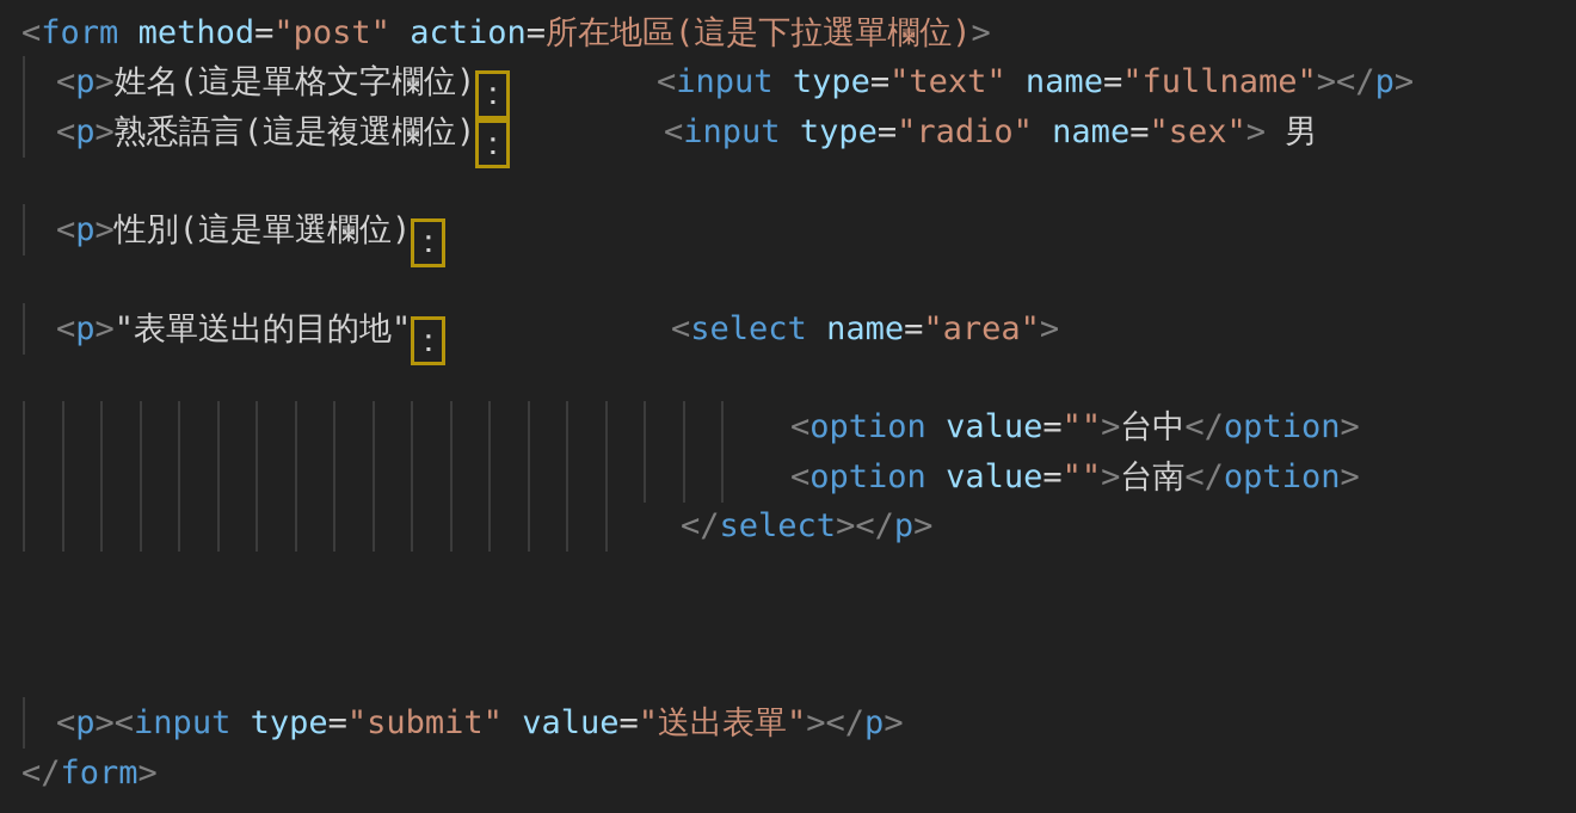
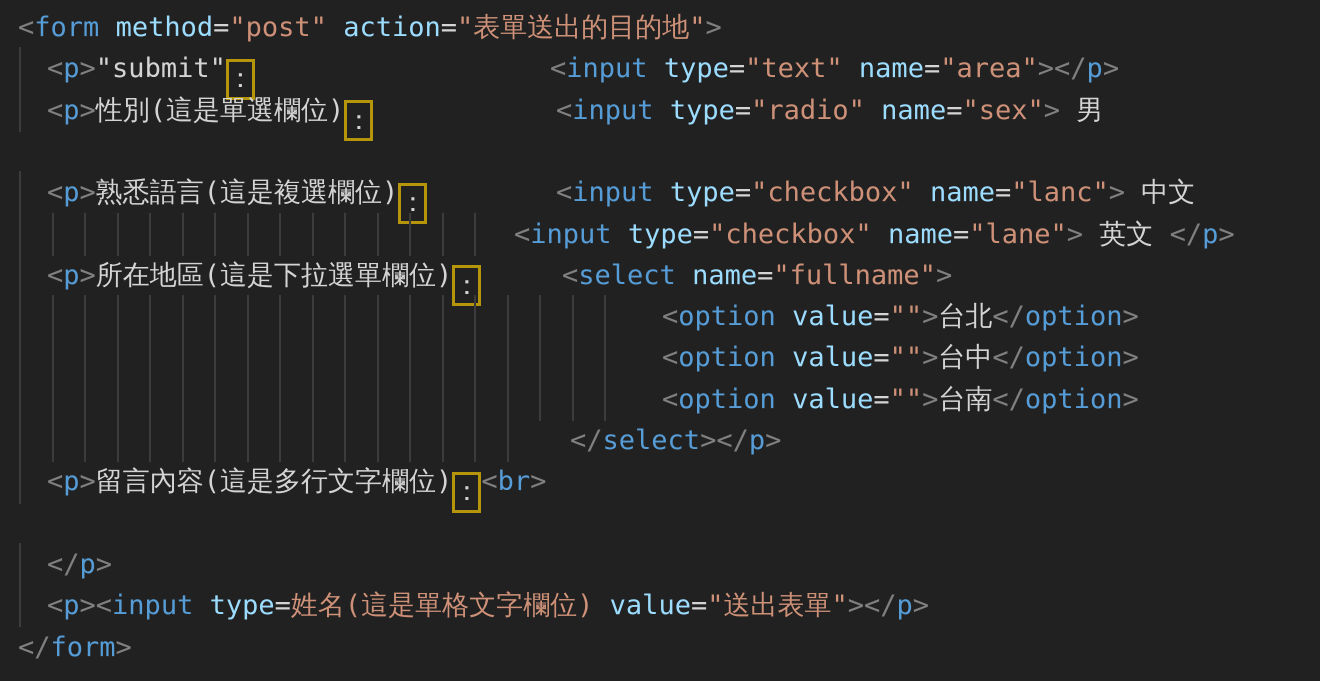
- <form method="post" action=所在地區(這是下拉選單欄位)>
+ <form method="post" action="表單送出的目的地">
- <p>姓名(這是單格文字欄位)：
+ <p>"submit"：
- <input type="text" name="fullname"></p>
+ <input type="text" name="area"></p>
- <p>熟悉語言(這是複選欄位)：
+ <p>性別(這是單選欄位)：
  <input type="radio" name="sex"> 男
- <p>性別(這是單選欄位)：
+ <p>熟悉語言(這是複選欄位)：
+ <input type="checkbox" name="lanc"> 中文
+ <input type="checkbox" name="lane"> 英文 </p>
- <p>"表單送出的目的地"：
+ <p>所在地區(這是下拉選單欄位)：
- <select name="area">
+ <select name="fullname">
+ <option value="">台北</option>
  <option value="">台中</option>
  <option value="">台南</option>
  </select></p>
+ <p>留言內容(這是多行文字欄位)：<br>
+ </p>
- <p><input type="submit" value="送出表單"></p>
+ <p><input type=姓名(這是單格文字欄位) value="送出表單"></p>
  </form>
